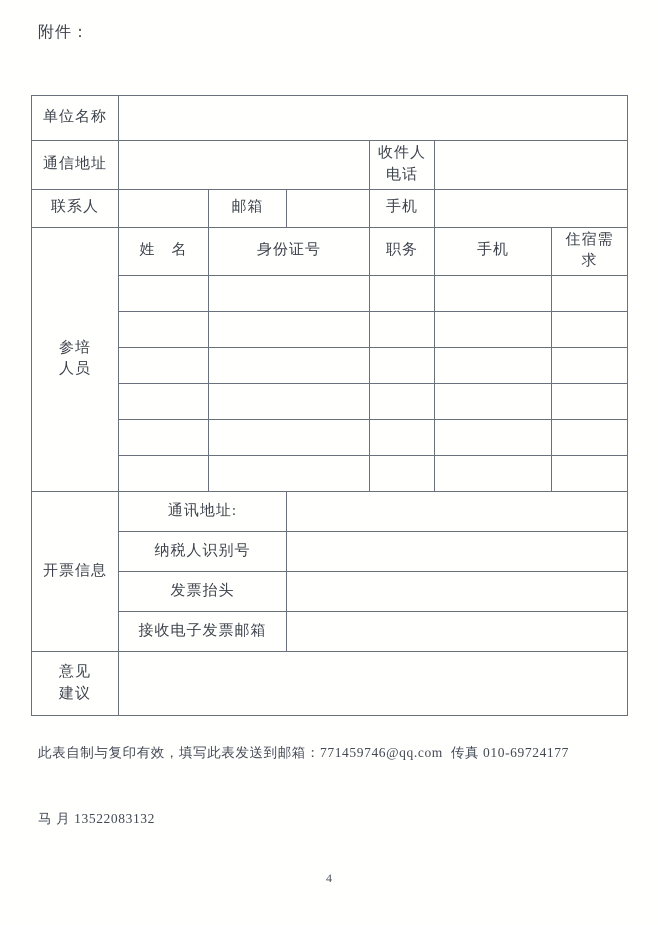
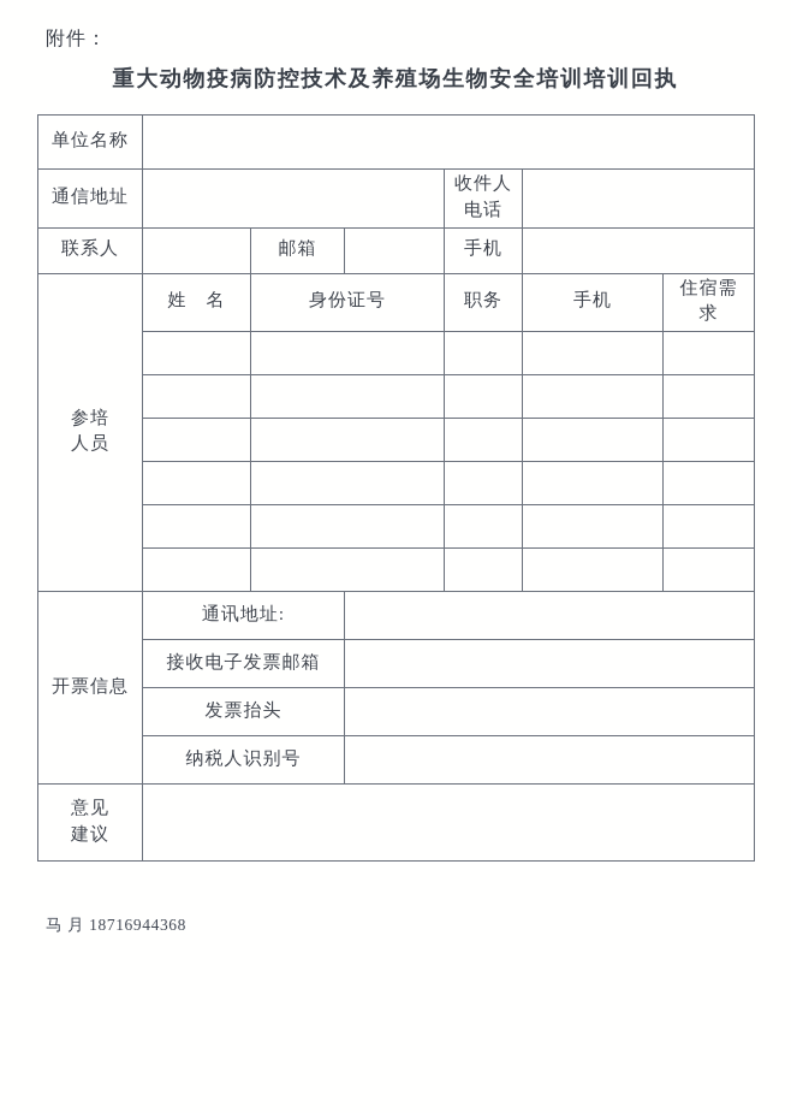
  附件：
+ 重大动物疫病防控技术及养殖场生物安全培训培训回执
  单位名称
  通信地址		收件人 电话
  联系人		邮箱		手机
  参培 人员	姓 名	身份证号	职务	手机	住宿需 求
  开票信息	通讯地址:
- 纳税人识别号
+ 接收电子发票邮箱
  发票抬头
- 接收电子发票邮箱
+ 纳税人识别号
  意见 建议
- 此表自制与复印有效，填写此表发送到邮箱：771459746@qq.com 传真 010-69724177
- 马 月 13522083132
+ 马 月 18716944368
- 4
